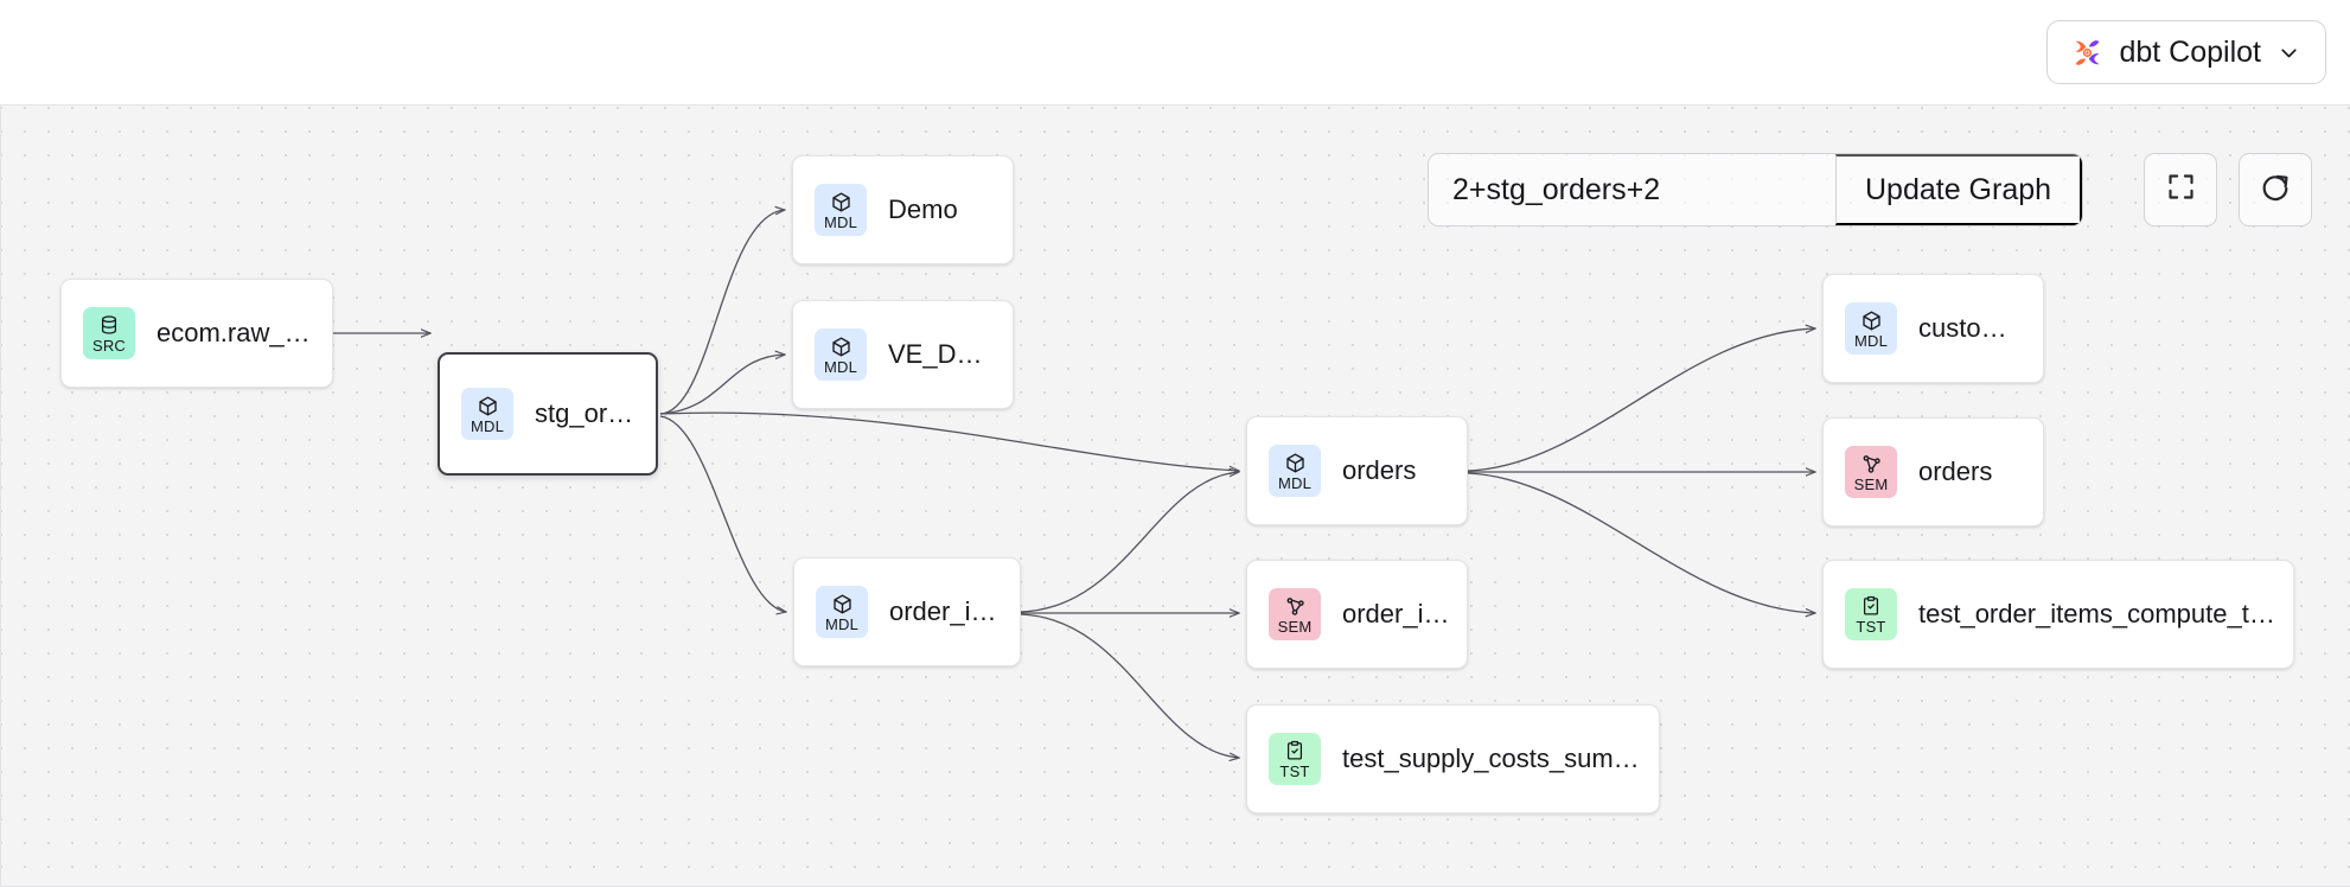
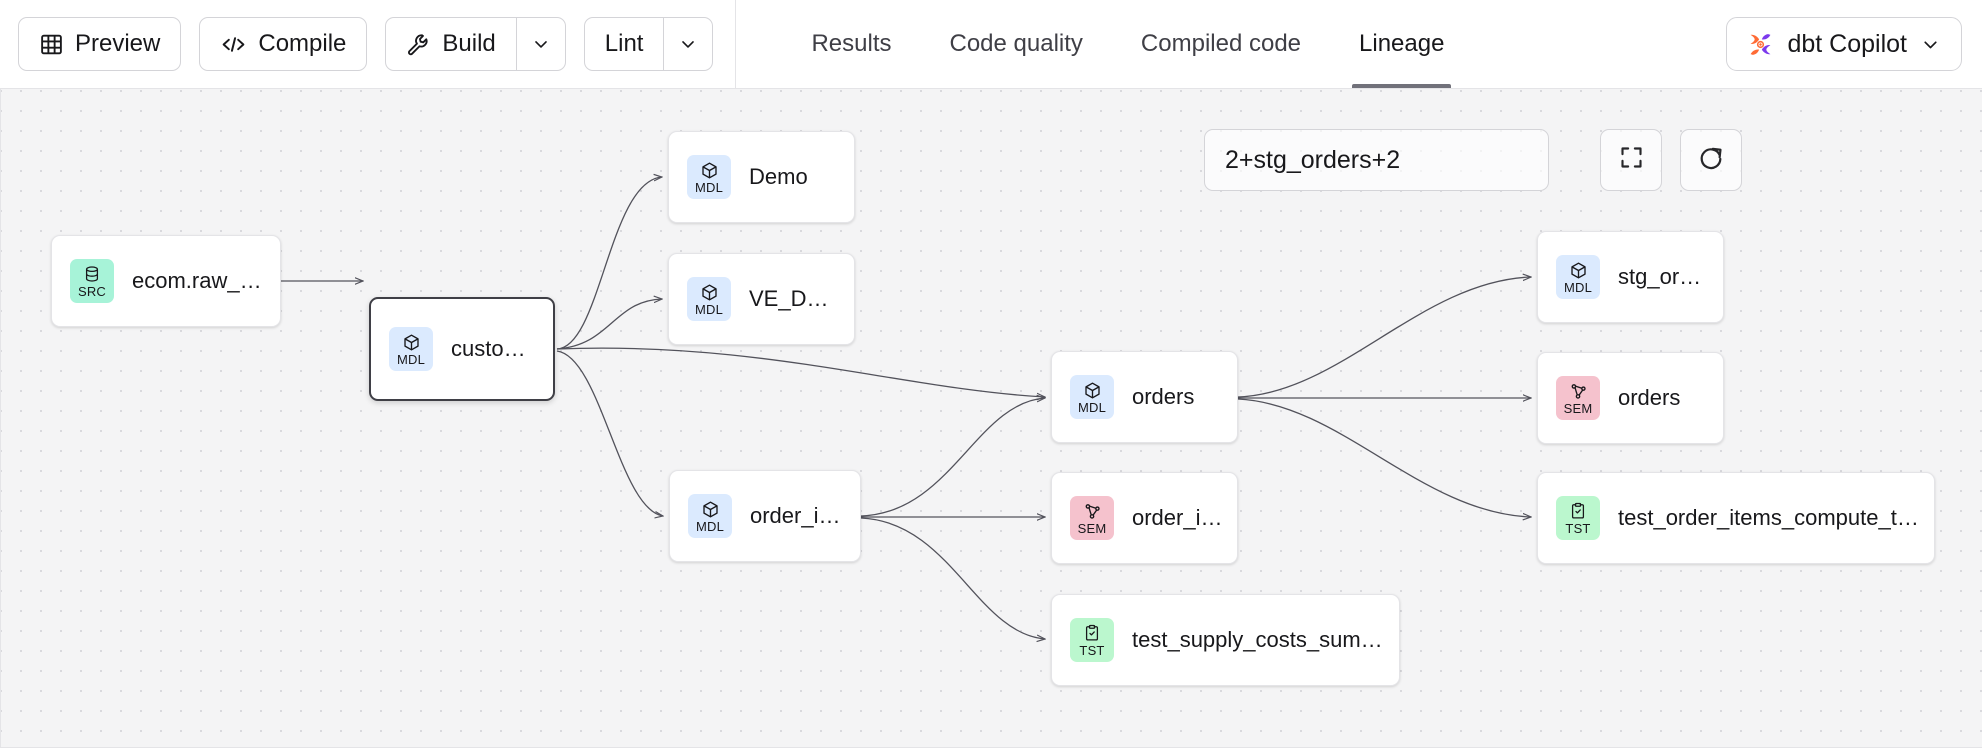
+ Preview
+ Compile
+ Build
+ Lint
+ Results
+ Code quality
+ Compiled code
+ Lineage
  dbt Copilot
  2+stg_orders+2
- Update Graph
  SRC
  ecom.raw_orde
  MDL
- stg_orders
+ customers
  MDL
  Demo
  MDL
  VE_Demo
  MDL
  order_item
  MDL
  orders
  SEM
  order_item
  TST
  test_supply_costs_sum_co
  MDL
- customers
+ stg_orders
  SEM
  orders
  TST
  test_order_items_compute_to_b
